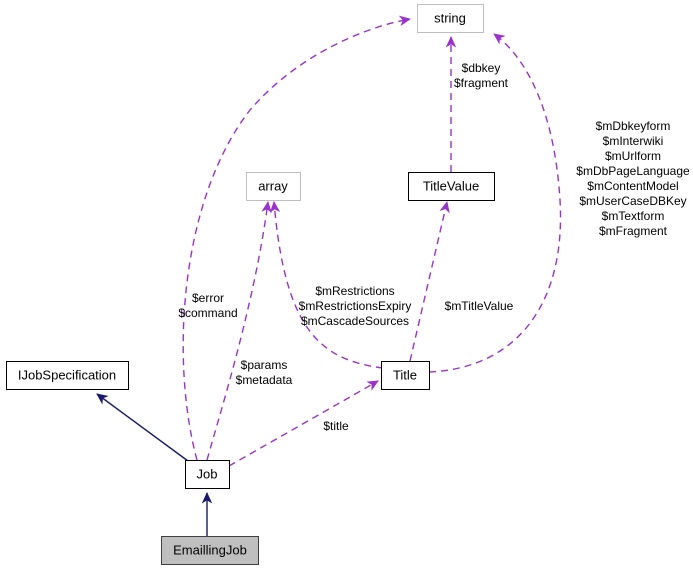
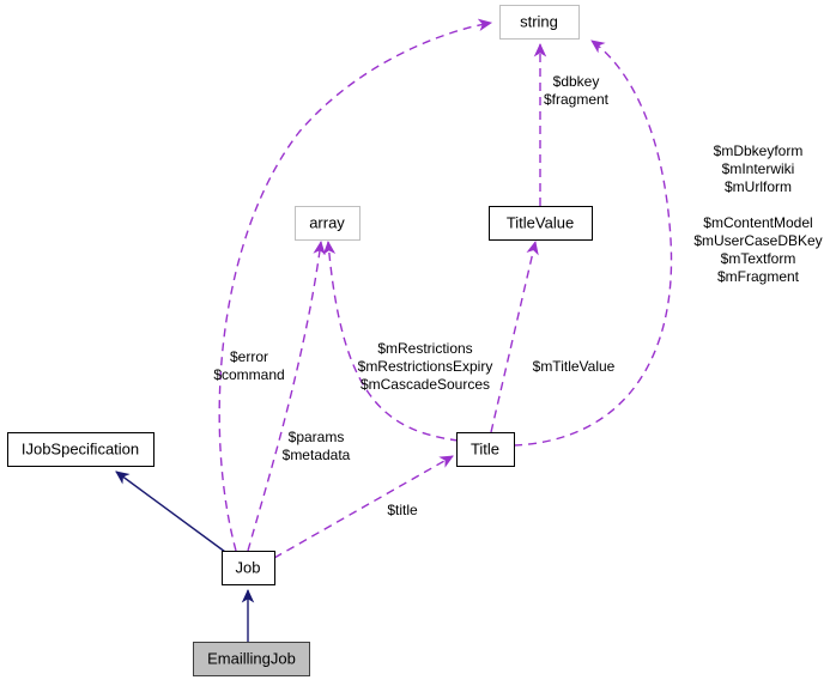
  $dbkey
  $fragment
  $mDbkeyform
  $mInterwiki
  $mUrlform
- $mDbPageLanguage
  $mContentModel
  $mUserCaseDBKey
  $mTextform
  $mFragment
  $error
  $command
  $mRestrictions
  $mRestrictionsExpiry
  $mCascadeSources
  $params
  $metadata
  $mTitleValue
  $title
  string
  array
  TitleValue
  IJobSpecification
  Title
  Job
  EmaillingJob
